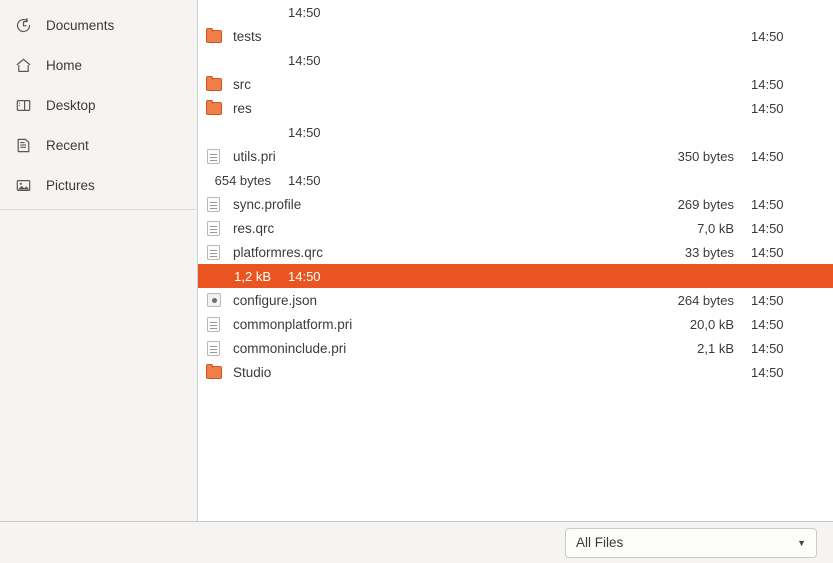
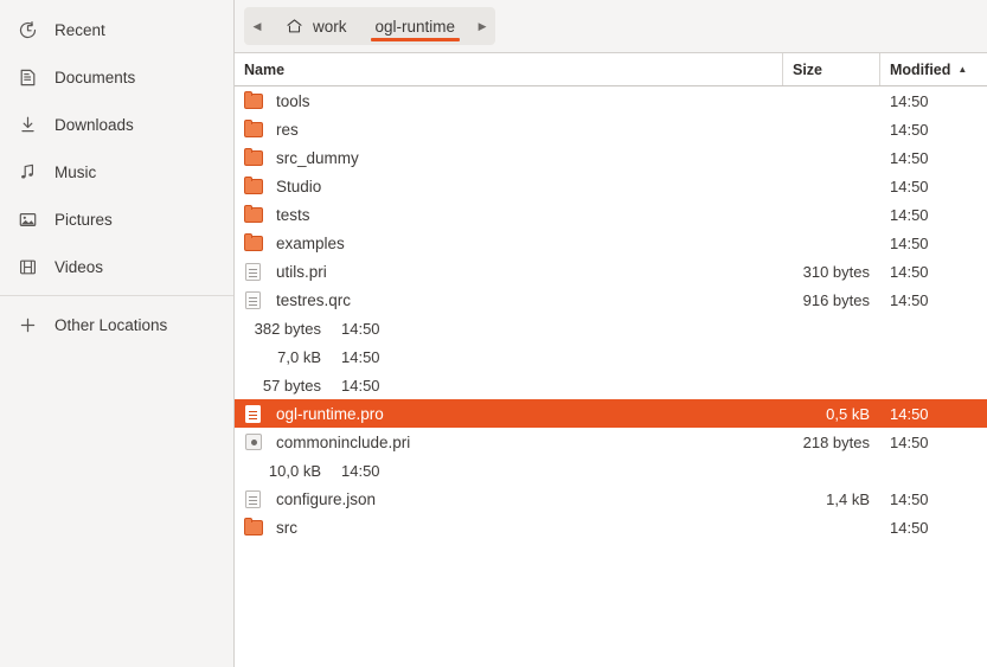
- Documents
+ Recent
- Home
- Desktop
- Recent
+ Documents
+ Downloads
+ Music
  Pictures
+ Videos
+ Other Locations
+ ◀
+ work
+ ogl-runtime
+ ▶
+ Name
+ Size
+ Modified
+ ▲
+ tools
  14:50
- tests
+ res
  14:50
+ src_dummy
  14:50
- src
+ Studio
  14:50
- res
+ tests
  14:50
+ examples
  14:50
  utils.pri
- 350 bytes
+ 310 bytes
  14:50
+ testres.qrc
- 654 bytes
+ 916 bytes
  14:50
- sync.profile
- 269 bytes
+ 382 bytes
  14:50
- res.qrc
  7,0 kB
  14:50
- platformres.qrc
- 33 bytes
+ 57 bytes
  14:50
+ ogl-runtime.pro
- 1,2 kB
+ 0,5 kB
  14:50
- configure.json
+ commoninclude.pri
- 264 bytes
+ 218 bytes
  14:50
- commonplatform.pri
- 20,0 kB
+ 10,0 kB
  14:50
- commoninclude.pri
+ configure.json
- 2,1 kB
+ 1,4 kB
  14:50
- Studio
+ src
  14:50
- All Files
- ▼
